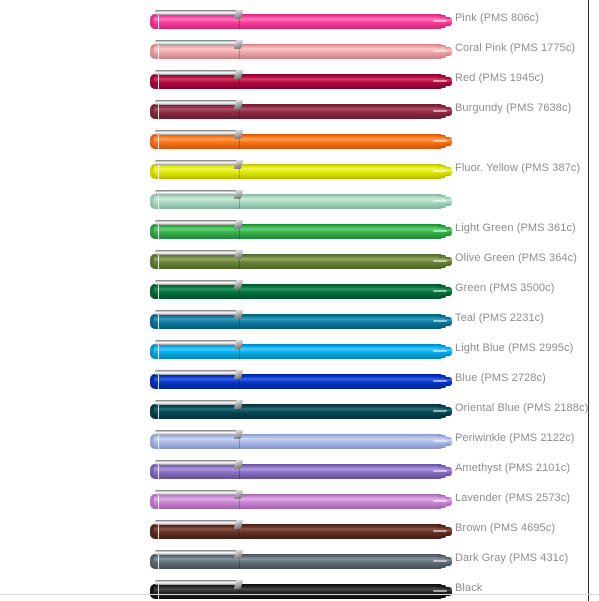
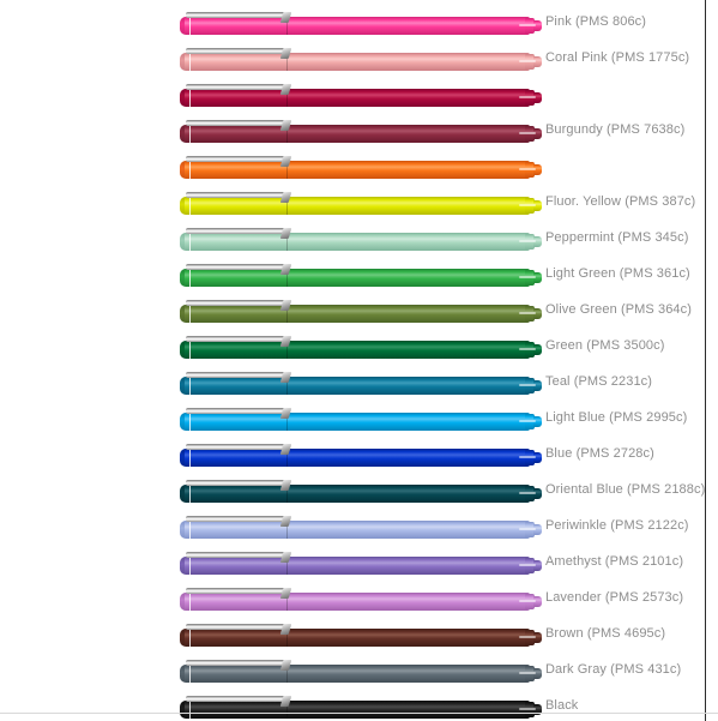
  Pink (PMS 806c)
  Coral Pink (PMS 1775c)
- Red (PMS 1945c)
  Burgundy (PMS 7638c)
  Fluor. Yellow (PMS 387c)
+ Peppermint (PMS 345c)
  Light Green (PMS 361c)
  Olive Green (PMS 364c)
  Green (PMS 3500c)
  Teal (PMS 2231c)
  Light Blue (PMS 2995c)
  Blue (PMS 2728c)
  Oriental Blue (PMS 2188c)
  Periwinkle (PMS 2122c)
  Amethyst (PMS 2101c)
  Lavender (PMS 2573c)
  Brown (PMS 4695c)
  Dark Gray (PMS 431c)
  Black
